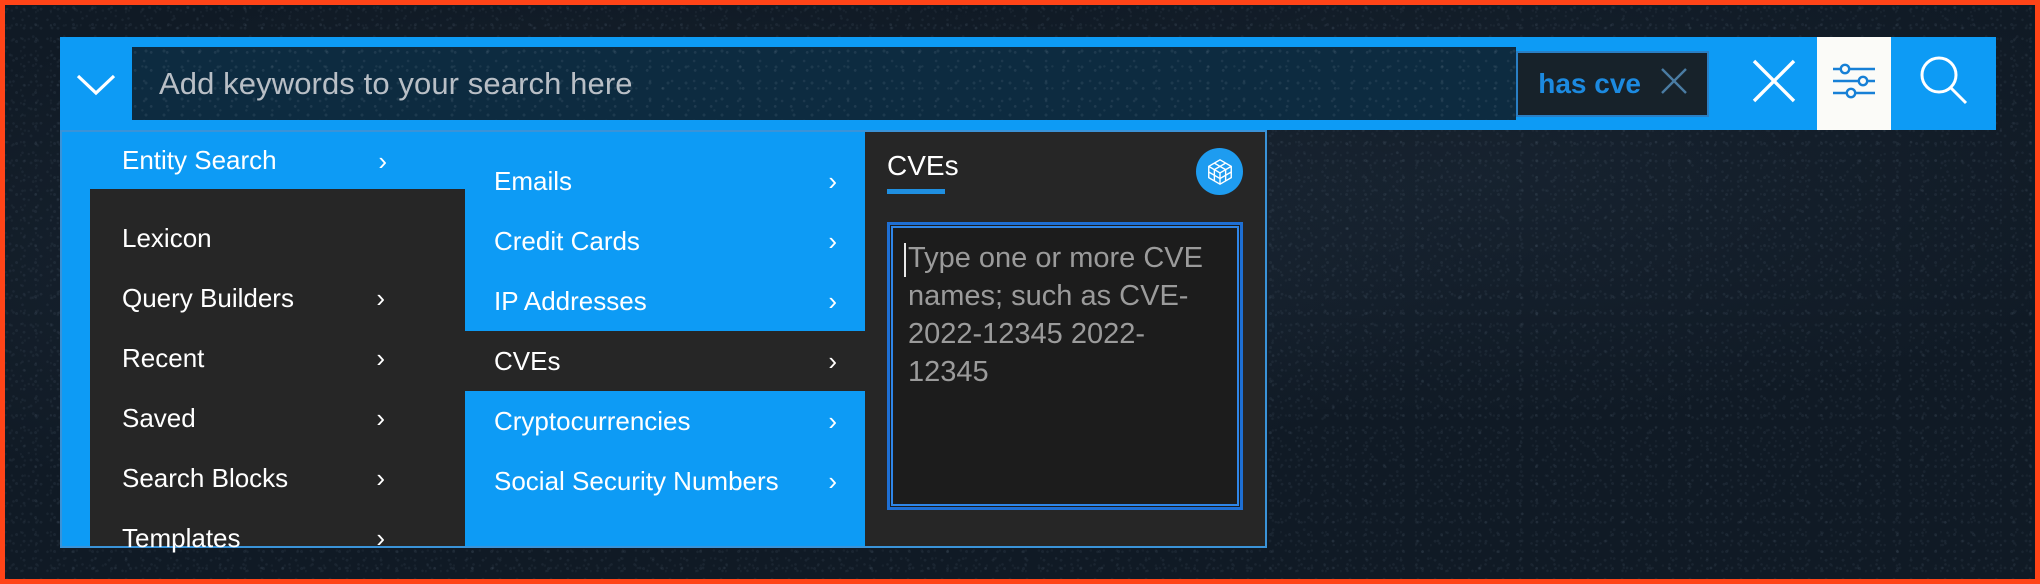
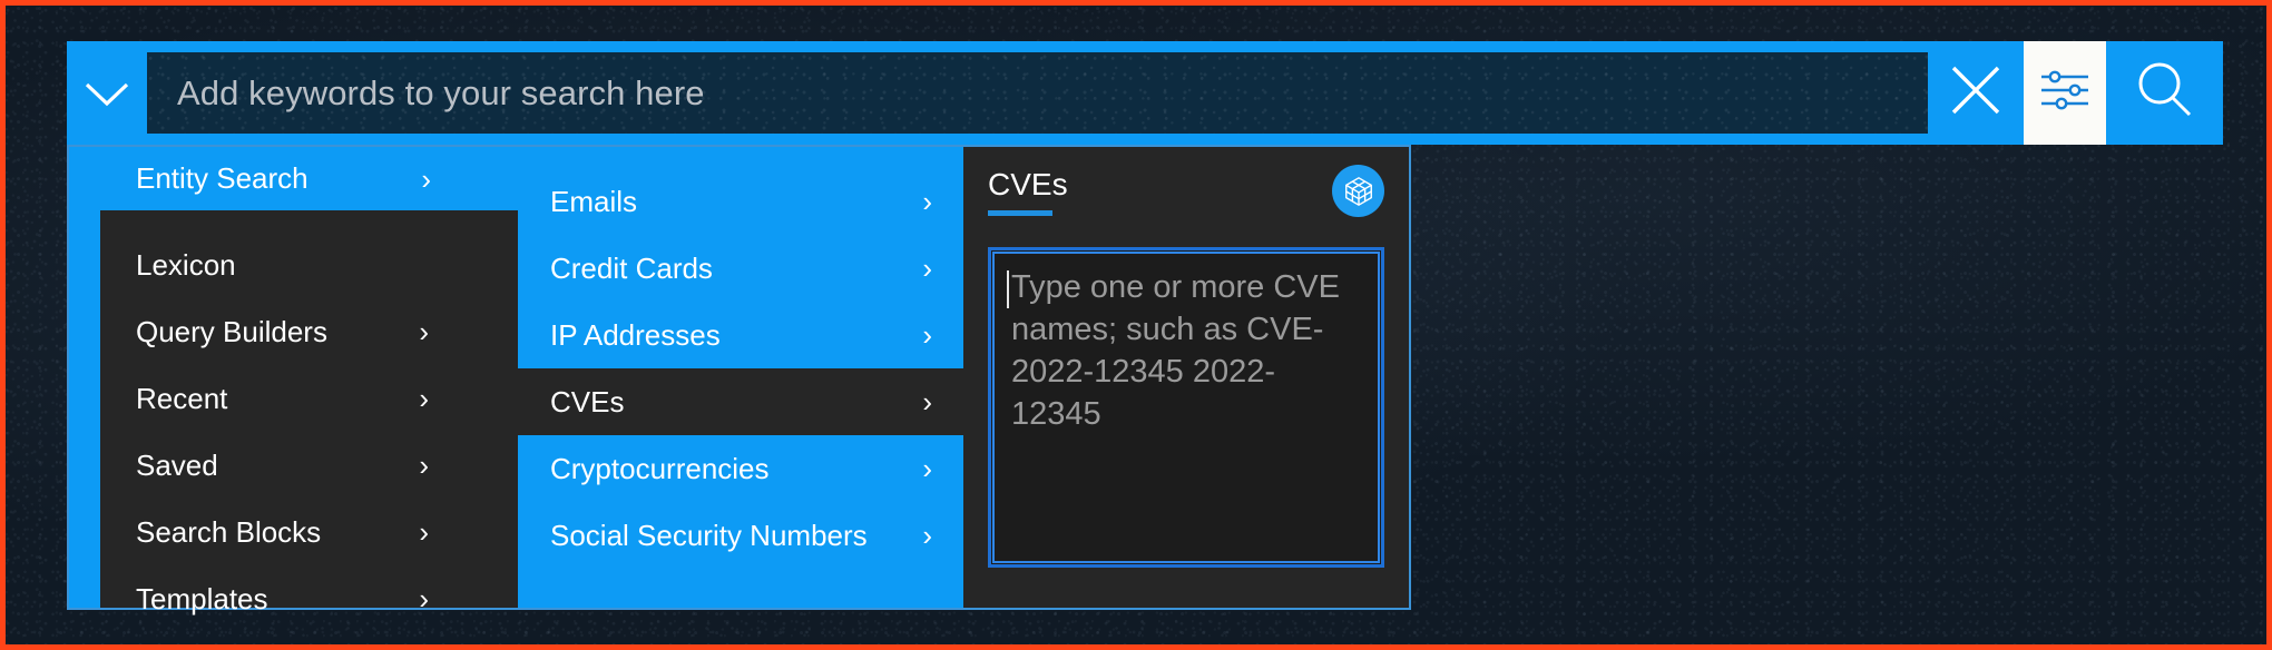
  Add keywords to your search here
- has cve
  Entity Search
  ›
  Lexicon
  Query Builders
  ›
  Recent
  ›
  Saved
  ›
  Search Blocks
  ›
  Templates
  ›
  Emails
  ›
  Credit Cards
  ›
  IP Addresses
  ›
  CVEs
  ›
  Cryptocurrencies
  ›
  Social Security Numbers
  ›
  CVEs
  Type one or more CVE names; such as CVE-2022-12345 2022-12345
